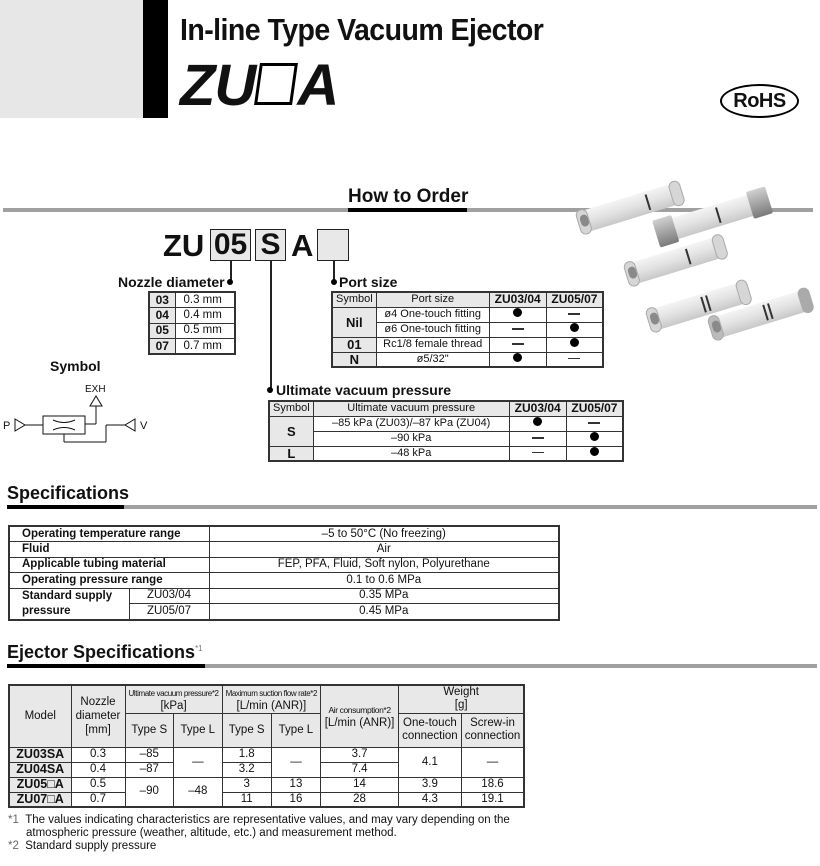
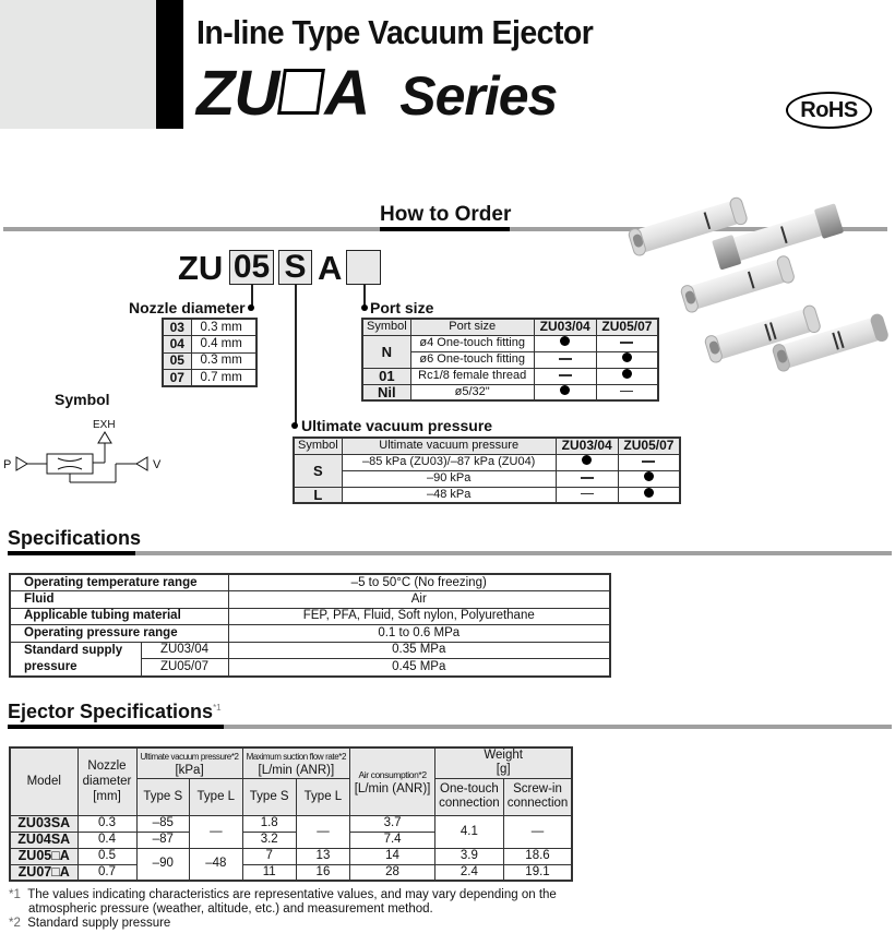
  In-line Type Vacuum Ejector
  ZU
  A
+ Series
  RoHS
  How to Order
  ZU
  05
  S
  A
  Nozzle diameter
  03	0.3 mm
  04	0.4 mm
- 05	0.5 mm
+ 05	0.3 mm
  07	0.7 mm
  Port size
  Symbol	Port size	ZU03/04	ZU05/07
- Nil	ø4 One-touch fitting
+ N	ø4 One-touch fitting
  ø6 One-touch fitting
  01	Rc1/8 female thread
- N	ø5/32"
+ Nil	ø5/32"
  Symbol
  EXH
  P
  V
  Ultimate vacuum pressure
  Symbol	Ultimate vacuum pressure	ZU03/04	ZU05/07
  S	–85 kPa (ZU03)/–87 kPa (ZU04)
  –90 kPa
  L	–48 kPa
  Specifications
  Operating temperature range	–5 to 50°C (No freezing)
  Fluid	Air
  Applicable tubing material	FEP, PFA, Fluid, Soft nylon, Polyurethane
  Operating pressure range	0.1 to 0.6 MPa
  Standard supplypressure	ZU03/04	0.35 MPa
  ZU05/07	0.45 MPa
  Ejector Specifications*1
  Model	Nozzlediameter[mm]	Ultimate vacuum pressure*2[kPa]	Maximum suction flow rate*2[L/min (ANR)]	Air consumption*2[L/min (ANR)]	Weight[g]
  Type S	Type L	Type S	Type L	One-touchconnection	Screw-inconnection
  ZU03SA	0.3	–85	—	1.8	—	3.7	4.1	—
  ZU04SA	0.4	–87	3.2	7.4
- ZU05□A	0.5	–90	–48	3	13	14	3.9	18.6
+ ZU05□A	0.5	–90	–48	7	13	14	3.9	18.6
- ZU07□A	0.7	11	16	28	4.3	19.1
+ ZU07□A	0.7	11	16	28	2.4	19.1
  *1 The values indicating characteristics are representative values, and may vary depending on the
  atmospheric pressure (weather, altitude, etc.) and measurement method.
  *2 Standard supply pressure
